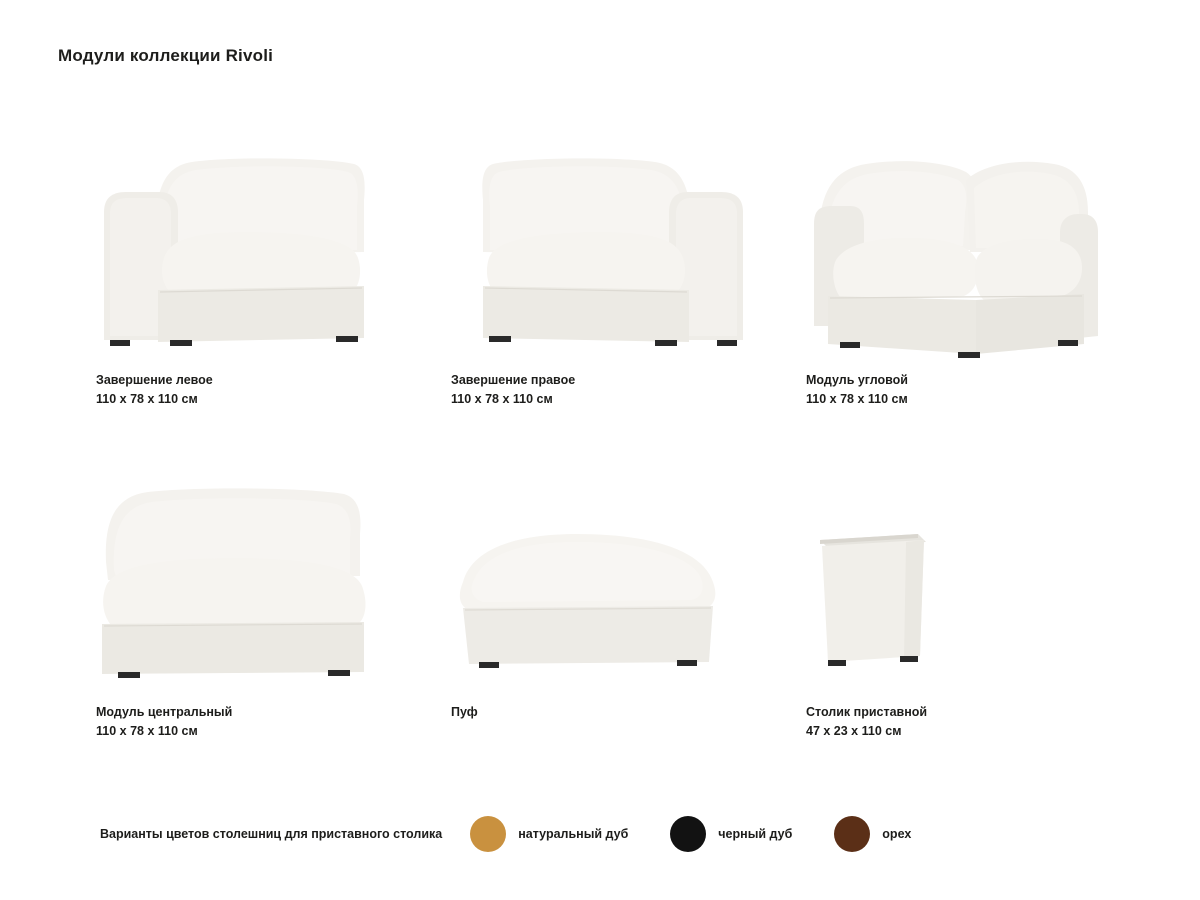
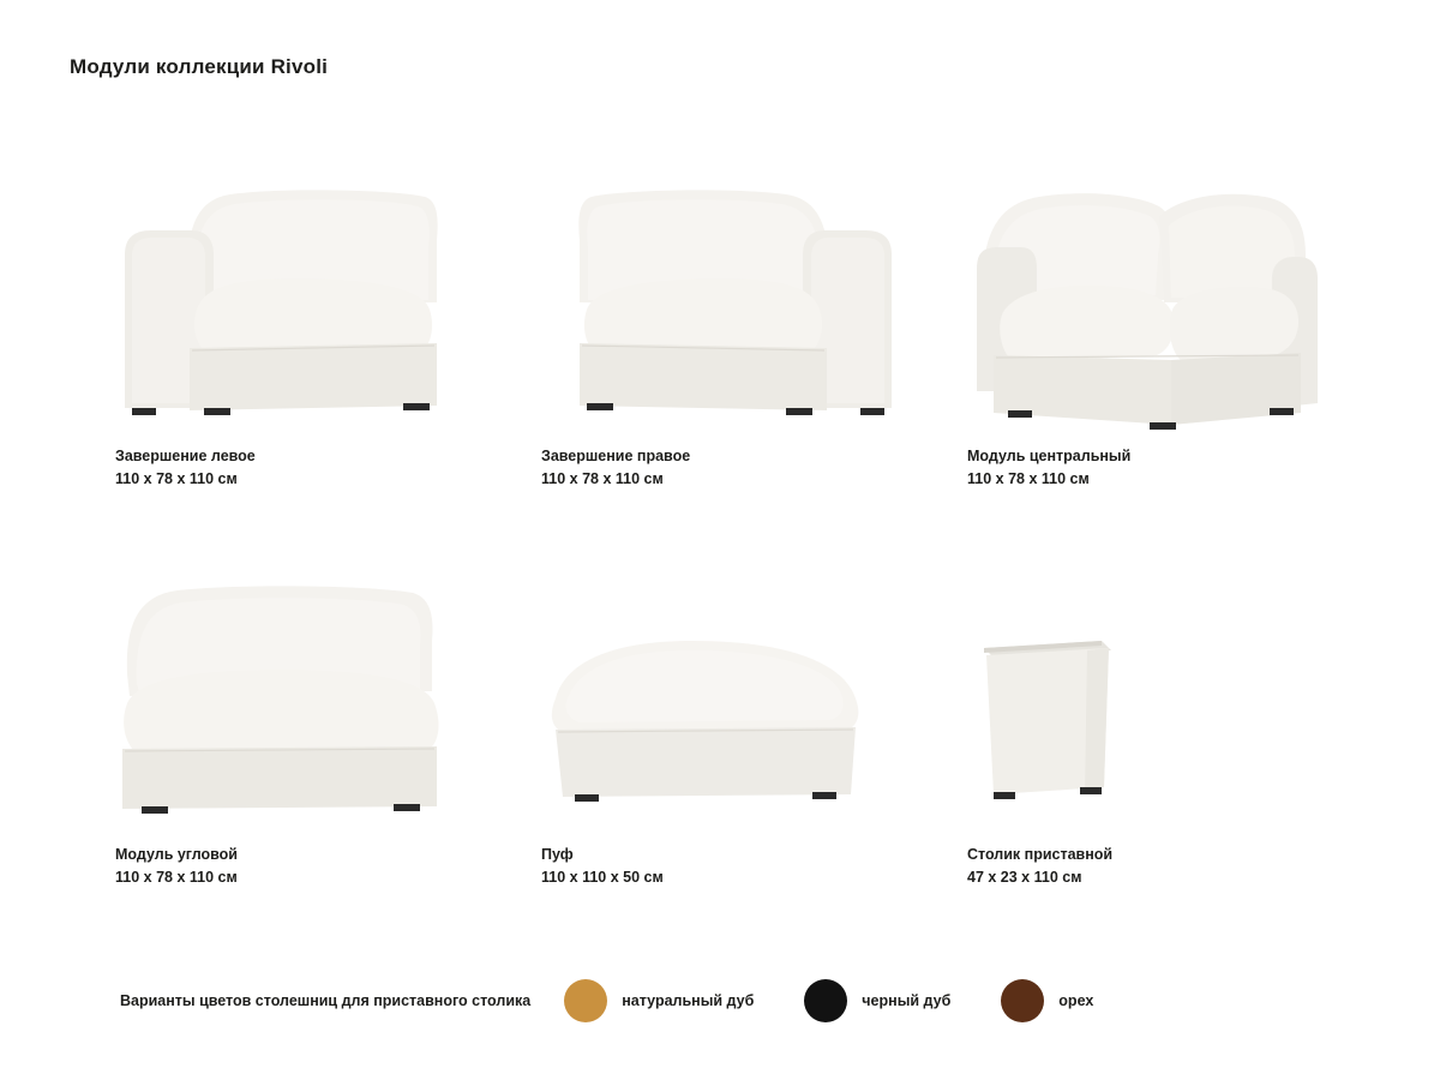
  Модули коллекции Rivoli
  Завершение левое
  110 х 78 х 110 см
  Завершение правое
  110 х 78 х 110 см
- Модуль угловой
+ Модуль центральный
  110 х 78 х 110 см
- Модуль центральный
+ Модуль угловой
  110 х 78 х 110 см
  Пуф
+ 110 х 110 х 50 см
  Столик приставной
  47 х 23 х 110 см
  Варианты цветов столешниц для приставного столика
  натуральный дуб
  черный дуб
  орех
